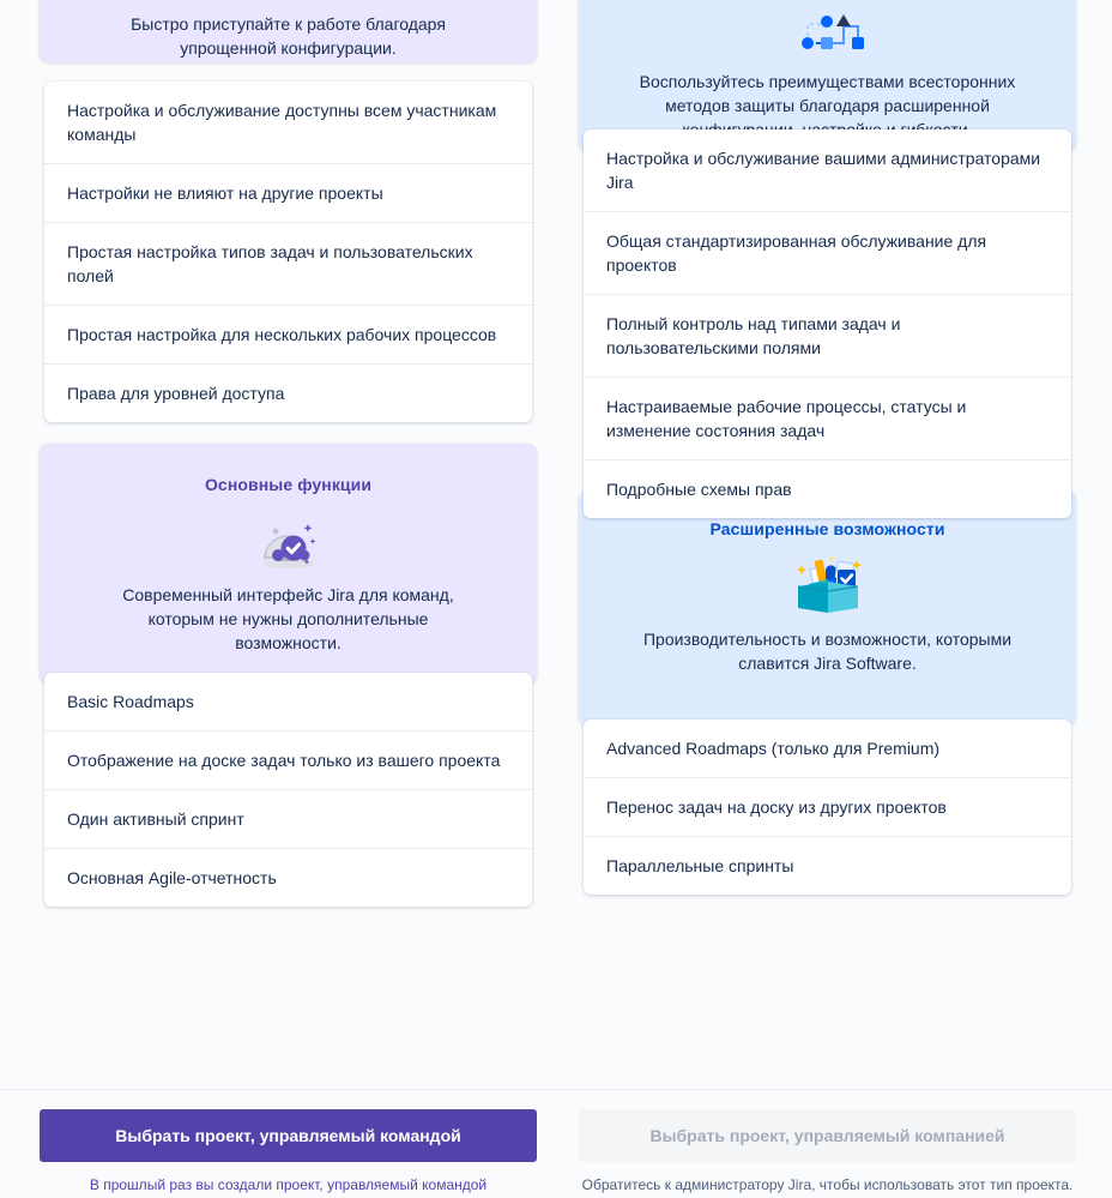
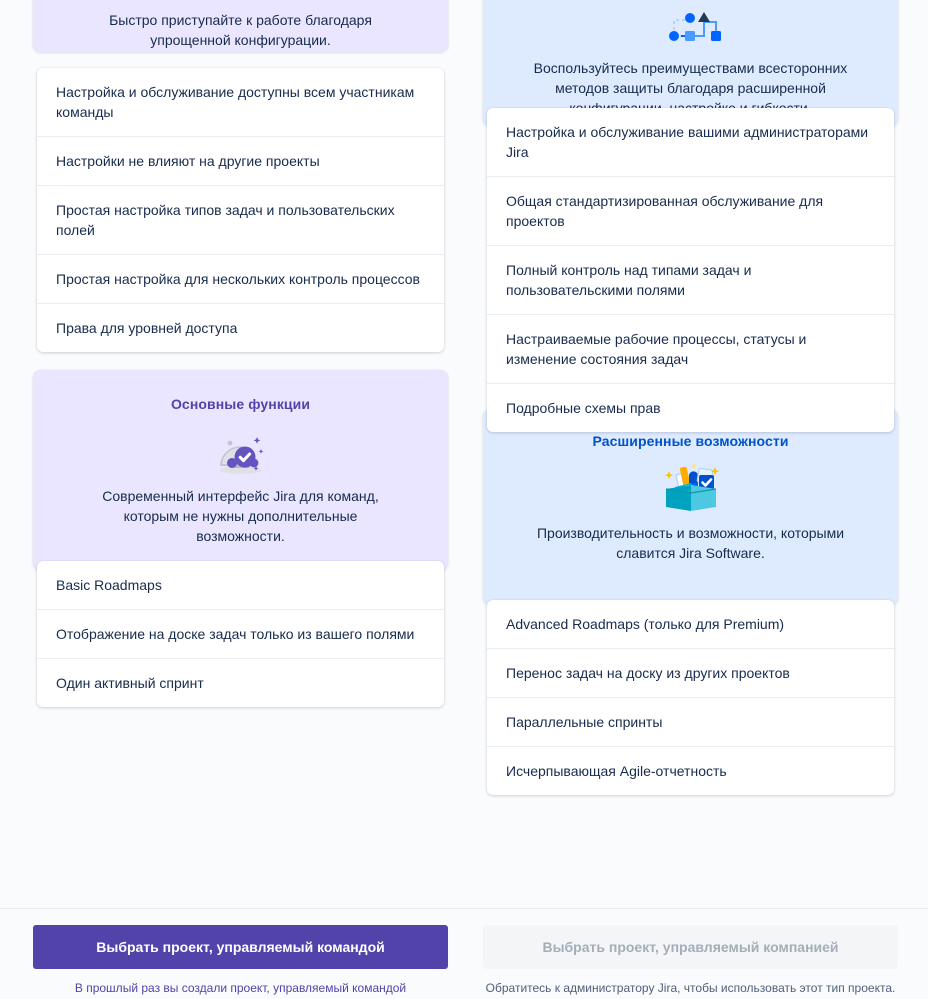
  Быстро приступайте к работе благодаря упрощенной конфигурации.
  Настройка и обслуживание доступны всем участникам команды
  Настройки не влияют на другие проекты
  Простая настройка типов задач и пользовательских полей
- Простая настройка для нескольких рабочих процессов
+ Простая настройка для нескольких контроль процессов
  Права для уровней доступа
  Основные функции
  Современный интерфейс Jira для команд, которым не нужны дополнительные возможности.
  Basic Roadmaps
- Отображение на доске задач только из вашего проекта
+ Отображение на доске задач только из вашего полями
  Один активный спринт
- Основная Agile-отчетность
  Настройка и обслуживание вашими администраторами Jira
  Общая стандартизированная обслуживание для проектов
  Полный контроль над типами задач и пользовательскими полями
  Настраиваемые рабочие процессы, статусы и изменение состояния задач
  Подробные схемы прав
  Расширенные возможности
  Производительность и возможности, которыми славится Jira Software.
  Advanced Roadmaps (только для Premium)
  Перенос задач на доску из других проектов
  Параллельные спринты
+ Исчерпывающая Agile-отчетность
  Выбрать проект, управляемый командой
  В прошлый раз вы создали проект, управляемый командой
  Выбрать проект, управляемый компанией
  Обратитесь к администратору Jira, чтобы использовать этот тип проекта.
